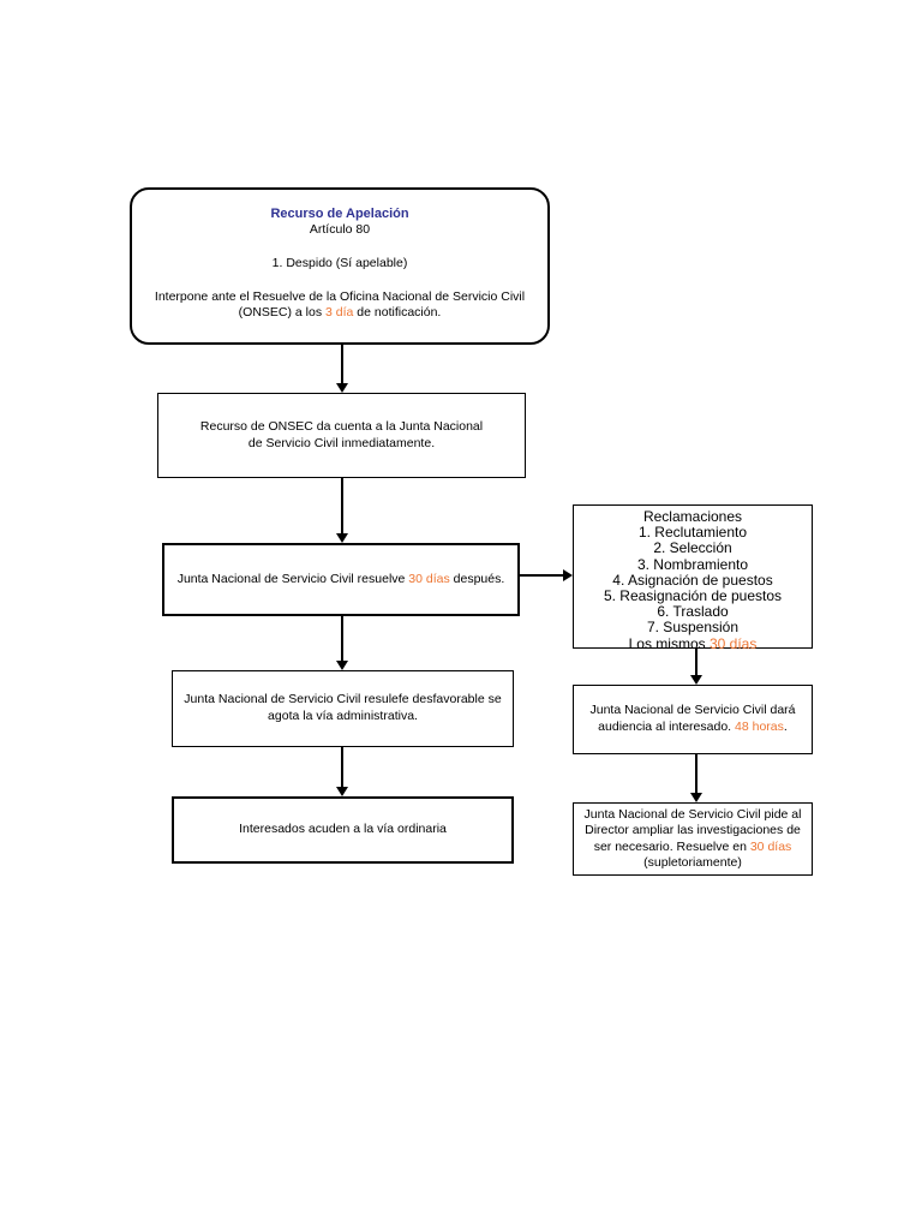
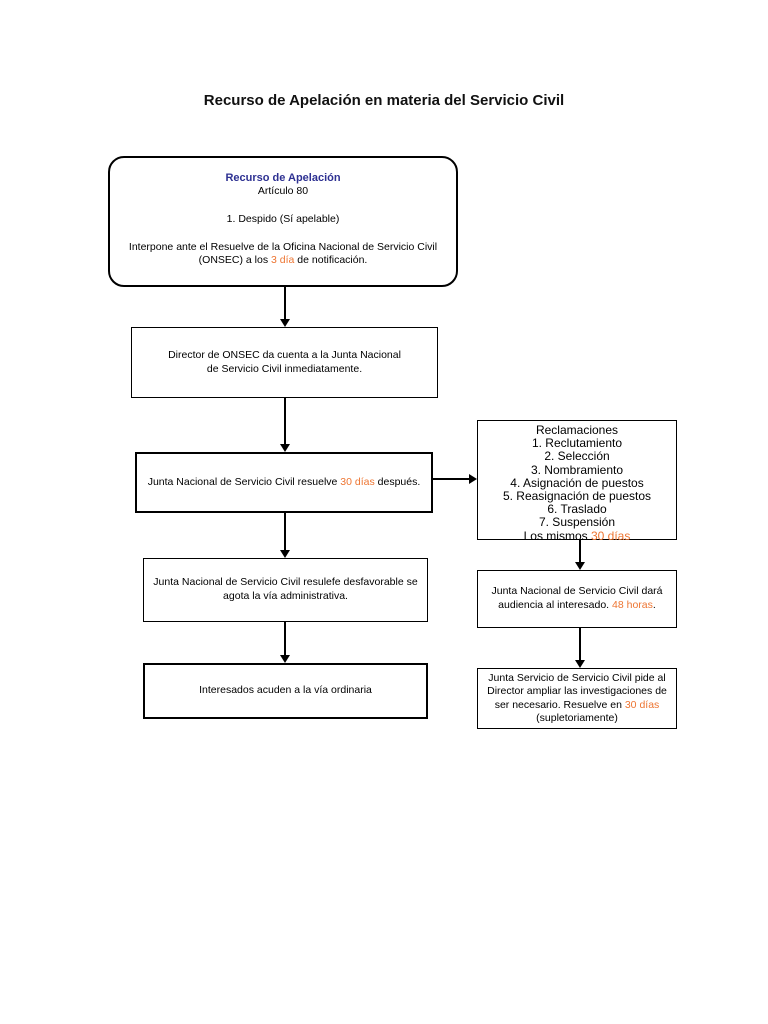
+ Recurso de Apelación en materia del Servicio Civil
  Recurso de Apelación
  Artículo 80
  1. Despido (Sí apelable)
  Interpone ante el Resuelve de la Oficina Nacional de Servicio Civil (ONSEC) a los 3 día de notificación.
- Recurso de ONSEC da cuenta a la Junta Nacional de Servicio Civil inmediatamente.
+ Director de ONSEC da cuenta a la Junta Nacional de Servicio Civil inmediatamente.
  Junta Nacional de Servicio Civil resuelve 30 días después.
  Junta Nacional de Servicio Civil resulefe desfavorable se agota la vía administrativa.
  Interesados acuden a la vía ordinaria
  Reclamaciones
  1. Reclutamiento
  2. Selección
  3. Nombramiento
  4. Asignación de puestos
  5. Reasignación de puestos
  6. Traslado
  7. Suspensión
  Los mismos 30 días
  Junta Nacional de Servicio Civil dará audiencia al interesado. 48 horas.
- Junta Nacional de Servicio Civil pide al Director ampliar las investigaciones de ser necesario. Resuelve en 30 días (supletoriamente)
+ Junta Servicio de Servicio Civil pide al Director ampliar las investigaciones de ser necesario. Resuelve en 30 días (supletoriamente)
